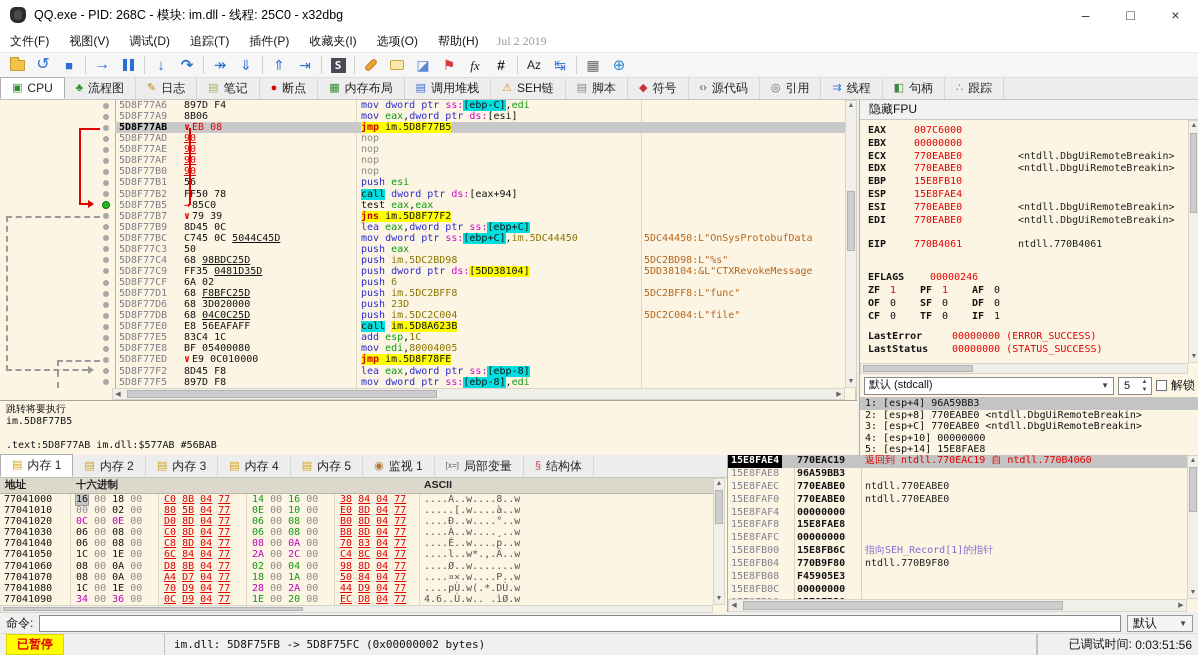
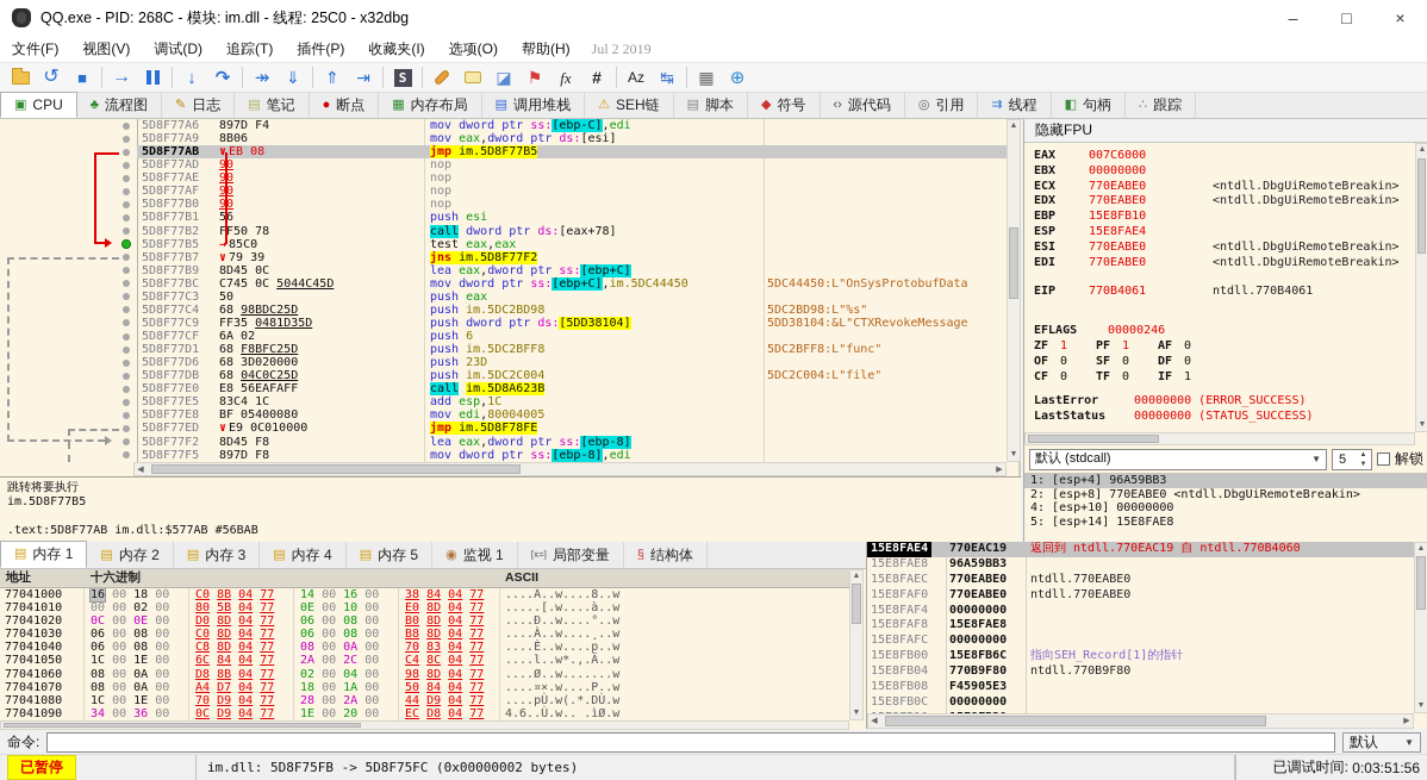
  QQ.exe - PID: 268C - 模块: im.dll - 线程: 25C0 - x32dbg
  –
  □
  ×
  文件(F)
  视图(V)
  调试(D)
  追踪(T)
  插件(P)
  收藏夹(I)
  选项(O)
  帮助(H)
  Jul 2 2019
  ↺
  ■
  →
  ↓
  ↷
  ↠
  ⇓
  ⇑
  ⇥
  S
  ◪
  ⚑
  fx
  #
  Az
  ↹
  ▦
  ⊕
  ▣
  CPU
  ♣
  流程图
  ✎
  日志
  ▤
  笔记
  ●
  断点
  ▦
  内存布局
  ▤
  调用堆栈
  ⚠
  SEH链
  ▤
  脚本
  ◆
  符号
  ‹›
  源代码
  ◎
  引用
  ⇉
  线程
  ◧
  句柄
  ∴
  跟踪
  5D8F77A6
  897D F4
  mov dword ptr ss:[ebp-C],edi
  5D8F77A9
  8B06
  mov eax,dword ptr ds:[esi]
  5D8F77AB
  ∨ EB 08
  jmp im.5D8F77B5
  5D8F77AD
  90
  nop
  5D8F77AE
  90
  nop
  5D8F77AF
  90
  nop
  5D8F77B0
  90
  nop
  5D8F77B1
  56
  push esi
  5D8F77B2
  FF50 78
- call dword ptr ds:[eax+94]
+ call dword ptr ds:[eax+78]
  5D8F77B5
  → 85C0
  test eax,eax
  5D8F77B7
  ∨ 79 39
  jns im.5D8F77F2
  5D8F77B9
  8D45 0C
  lea eax,dword ptr ss:[ebp+C]
  5D8F77BC
  C745 0C 5044C45D
  mov dword ptr ss:[ebp+C],im.5DC44450
  5DC44450:L"OnSysProtobufData
  5D8F77C3
  50
  push eax
  5D8F77C4
  68 98BDC25D
  push im.5DC2BD98
  5DC2BD98:L"%s"
  5D8F77C9
  FF35 0481D35D
  push dword ptr ds:[5DD38104]
  5DD38104:&L"CTXRevokeMessage
  5D8F77CF
  6A 02
  push 6
  5D8F77D1
  68 F8BFC25D
  push im.5DC2BFF8
  5DC2BFF8:L"func"
  5D8F77D6
  68 3D020000
  push 23D
  5D8F77DB
  68 04C0C25D
  push im.5DC2C004
  5DC2C004:L"file"
  5D8F77E0
  E8 56EAFAFF
  call im.5D8A623B
  5D8F77E5
  83C4 1C
  add esp,1C
  5D8F77E8
  BF 05400080
  mov edi,80004005
  5D8F77ED
  ∨ E9 0C010000
  jmp im.5D8F78FE
  5D8F77F2
  8D45 F8
  lea eax,dword ptr ss:[ebp-8]
  5D8F77F5
  897D F8
  mov dword ptr ss:[ebp-8],edi
  跳转将要执行
  im.5D8F77B5
  .text:5D8F77AB im.dll:$577AB #56BAB
  隐藏FPU
  EAX 007C6000
  EBX 00000000
  ECX 770EABE0 <ntdll.DbgUiRemoteBreakin>
  EDX 770EABE0 <ntdll.DbgUiRemoteBreakin>
  EBP 15E8FB10
  ESP 15E8FAE4
  ESI 770EABE0 <ntdll.DbgUiRemoteBreakin>
  EDI 770EABE0 <ntdll.DbgUiRemoteBreakin>
  EIP 770B4061 ntdll.770B4061
  EFLAGS 00000246
  ZF 1 PF 1 AF 0
  OF 0 SF 0 DF 0
  CF 0 TF 0 IF 1
  LastError 00000000 (ERROR_SUCCESS)
  LastStatus 00000000 (STATUS_SUCCESS)
  默认 (stdcall)
  ▼
  5
  解锁
  1: [esp+4] 96A59BB3
  2: [esp+8] 770EABE0 <ntdll.DbgUiRemoteBreakin>
- 3: [esp+C] 770EABE0 <ntdll.DbgUiRemoteBreakin>
  4: [esp+10] 00000000
  5: [esp+14] 15E8FAE8
  ▤
  内存 1
  ▤
  内存 2
  ▤
  内存 3
  ▤
  内存 4
  ▤
  内存 5
  ◉
  监视 1
  [x=]
  局部变量
  §
  结构体
  地址
  十六进制
  ASCII
  77041000
  16 00 18 00
  C0 8B 04 77
  14 00 16 00
  38 84 04 77
  ....À..w....8..w
  77041010
  00 00 02 00
  80 5B 04 77
  0E 00 10 00
  E0 8D 04 77
  .....[.w....à..w
  77041020
  0C 00 0E 00
  D0 8D 04 77
  06 00 08 00
  B0 8D 04 77
  ....Ð..w....°..w
  77041030
  06 00 08 00
  C0 8D 04 77
  06 00 08 00
  B8 8D 04 77
  ....À..w....¸..w
  77041040
  06 00 08 00
  C8 8D 04 77
  08 00 0A 00
  70 83 04 77
  ....È..w....p..w
  77041050
  1C 00 1E 00
  6C 84 04 77
  2A 00 2C 00
  C4 8C 04 77
  ....l..w*.,.Ä..w
  77041060
  08 00 0A 00
  D8 8B 04 77
  02 00 04 00
  98 8D 04 77
  ....Ø..w.......w
  77041070
  08 00 0A 00
  A4 D7 04 77
  18 00 1A 00
  50 84 04 77
  ....¤×.w....P..w
  77041080
  1C 00 1E 00
  70 D9 04 77
  28 00 2A 00
  44 D9 04 77
  ....pÙ.w(.*.DÙ.w
  77041090
  34 00 36 00
  0C D9 04 77
  1E 00 20 00
  EC D8 04 77
  4.6..Ù.w.. .ìØ.w
  15E8FAE4
  770EAC19
  返回到 ntdll.770EAC19 自 ntdll.770B4060
  15E8FAE8
  96A59BB3
  15E8FAEC
  770EABE0
  ntdll.770EABE0
  15E8FAF0
  770EABE0
  ntdll.770EABE0
  15E8FAF4
  00000000
  15E8FAF8
  15E8FAE8
  15E8FAFC
  00000000
  15E8FB00
  15E8FB6C
  指向SEH_Record[1]的指针
  15E8FB04
  770B9F80
  ntdll.770B9F80
  15E8FB08
  F45905E3
  15E8FB0C
  00000000
  命令:
  默认
  ▼
  已暂停
  im.dll: 5D8F75FB -> 5D8F75FC (0x00000002 bytes)
  已调试时间:
  0:03:51:56
